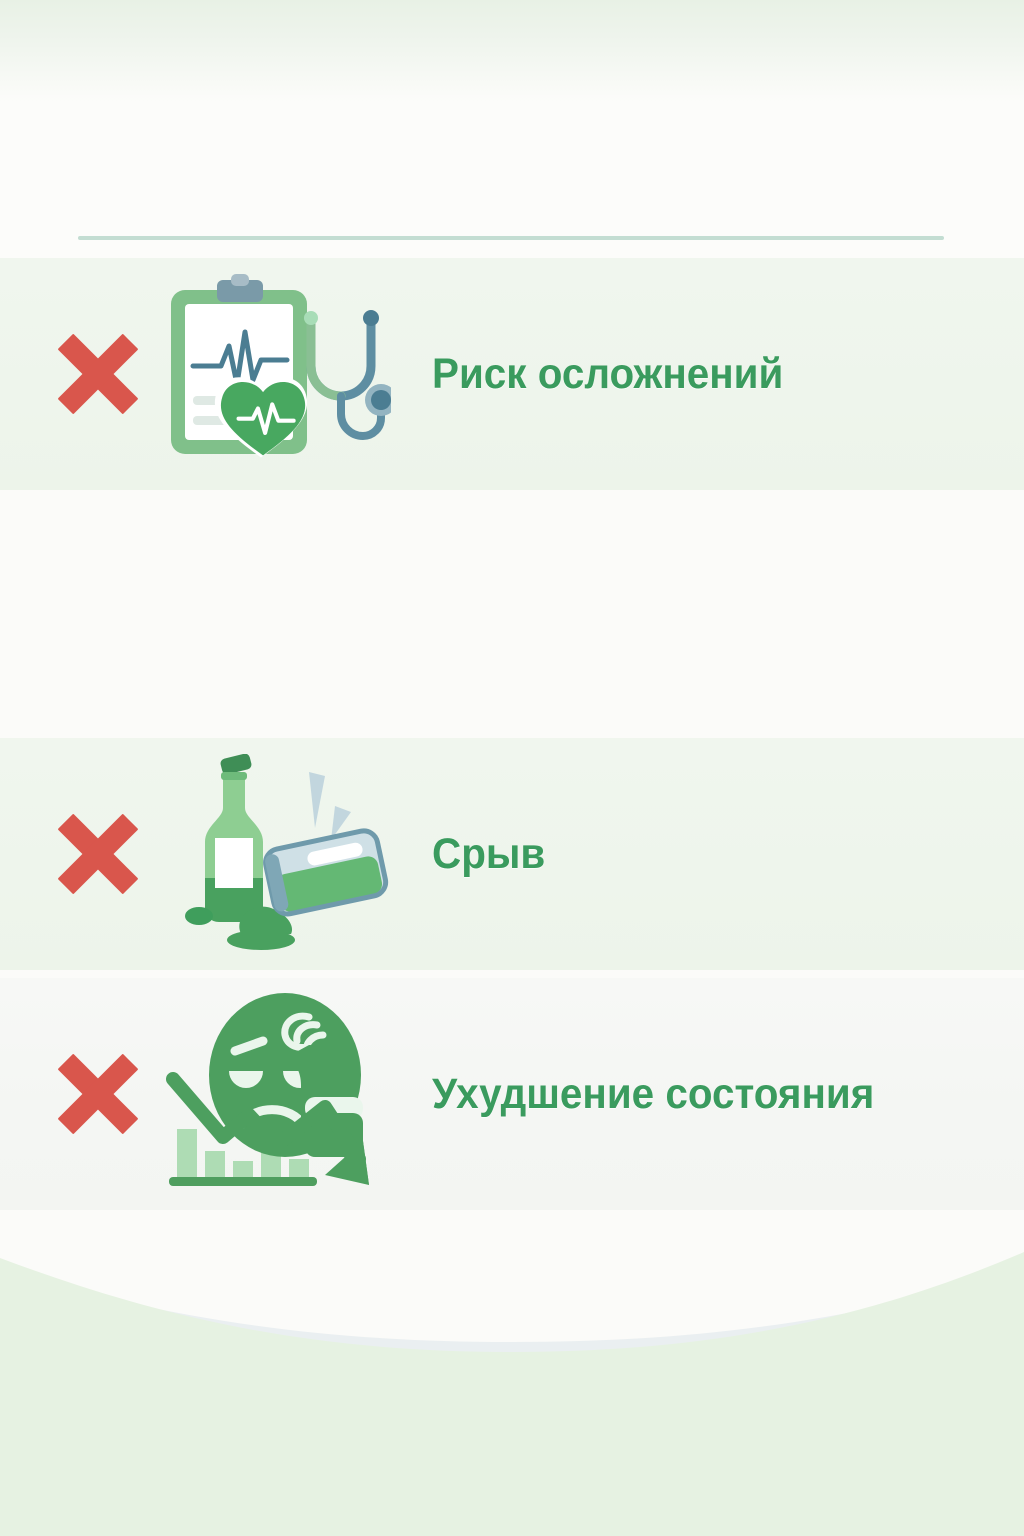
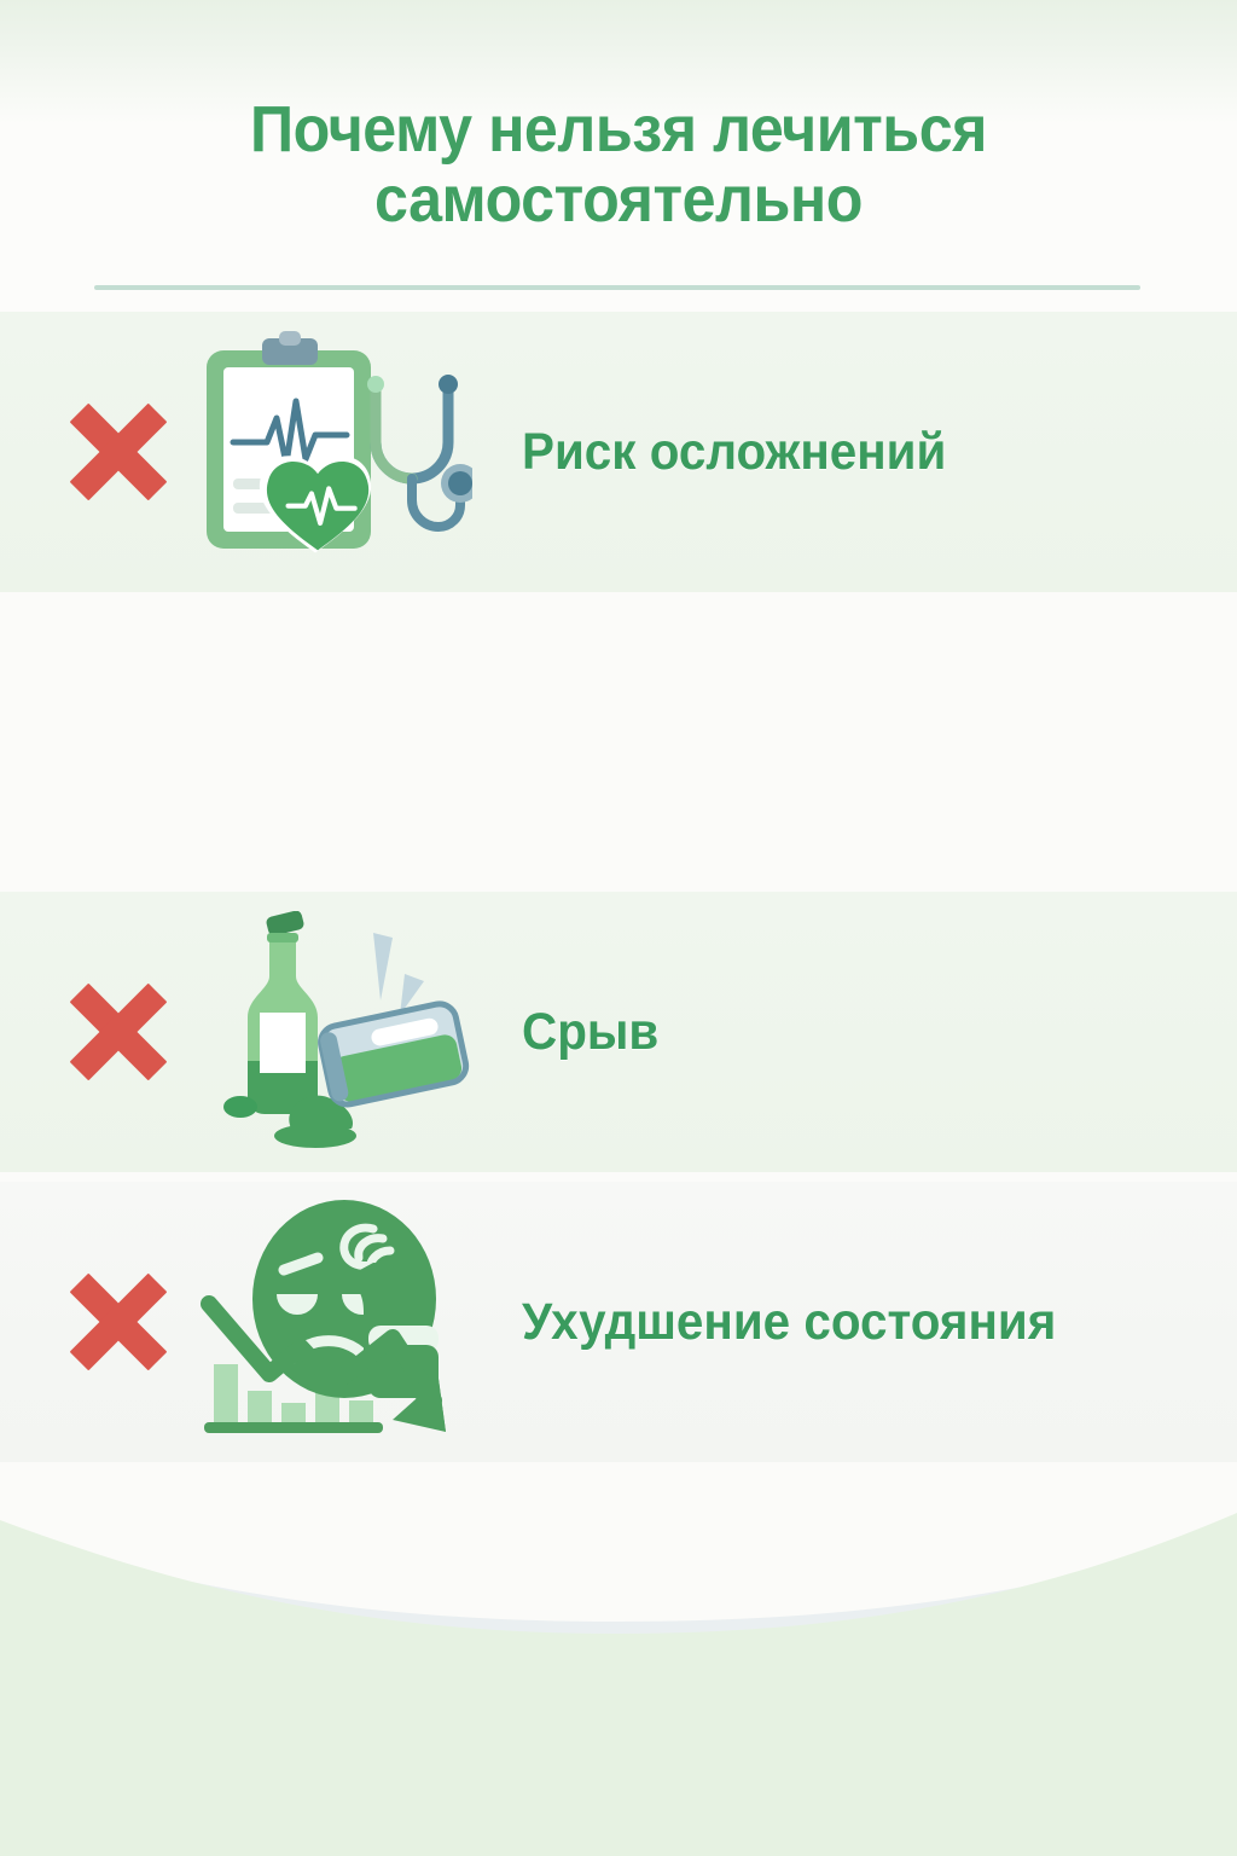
+ Почему нельзя лечиться
+ самостоятельно
  Риск осложнений
  Срыв
  Ухудшение состояния
